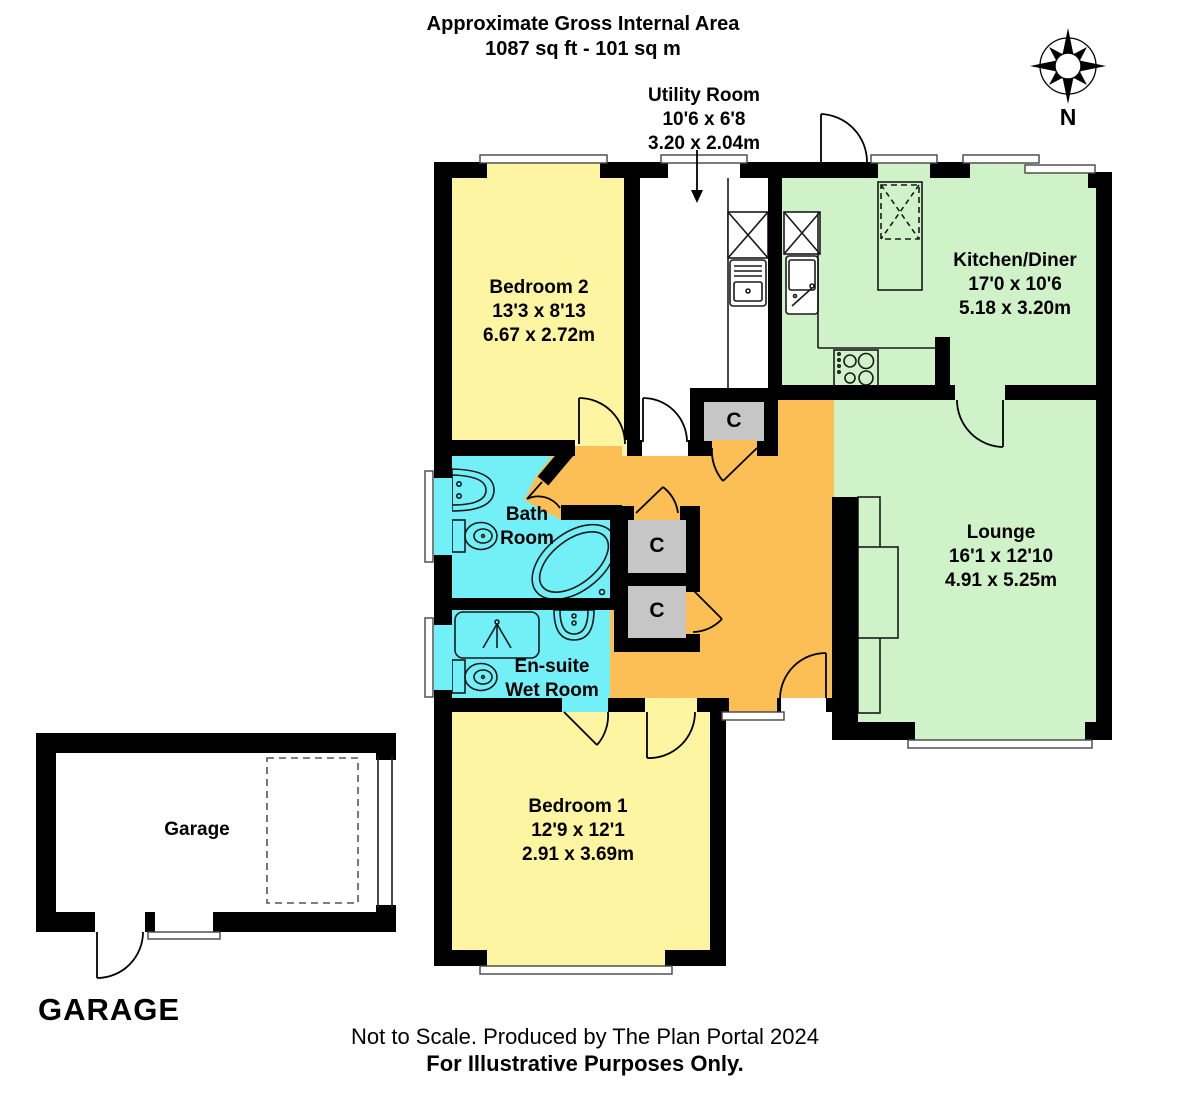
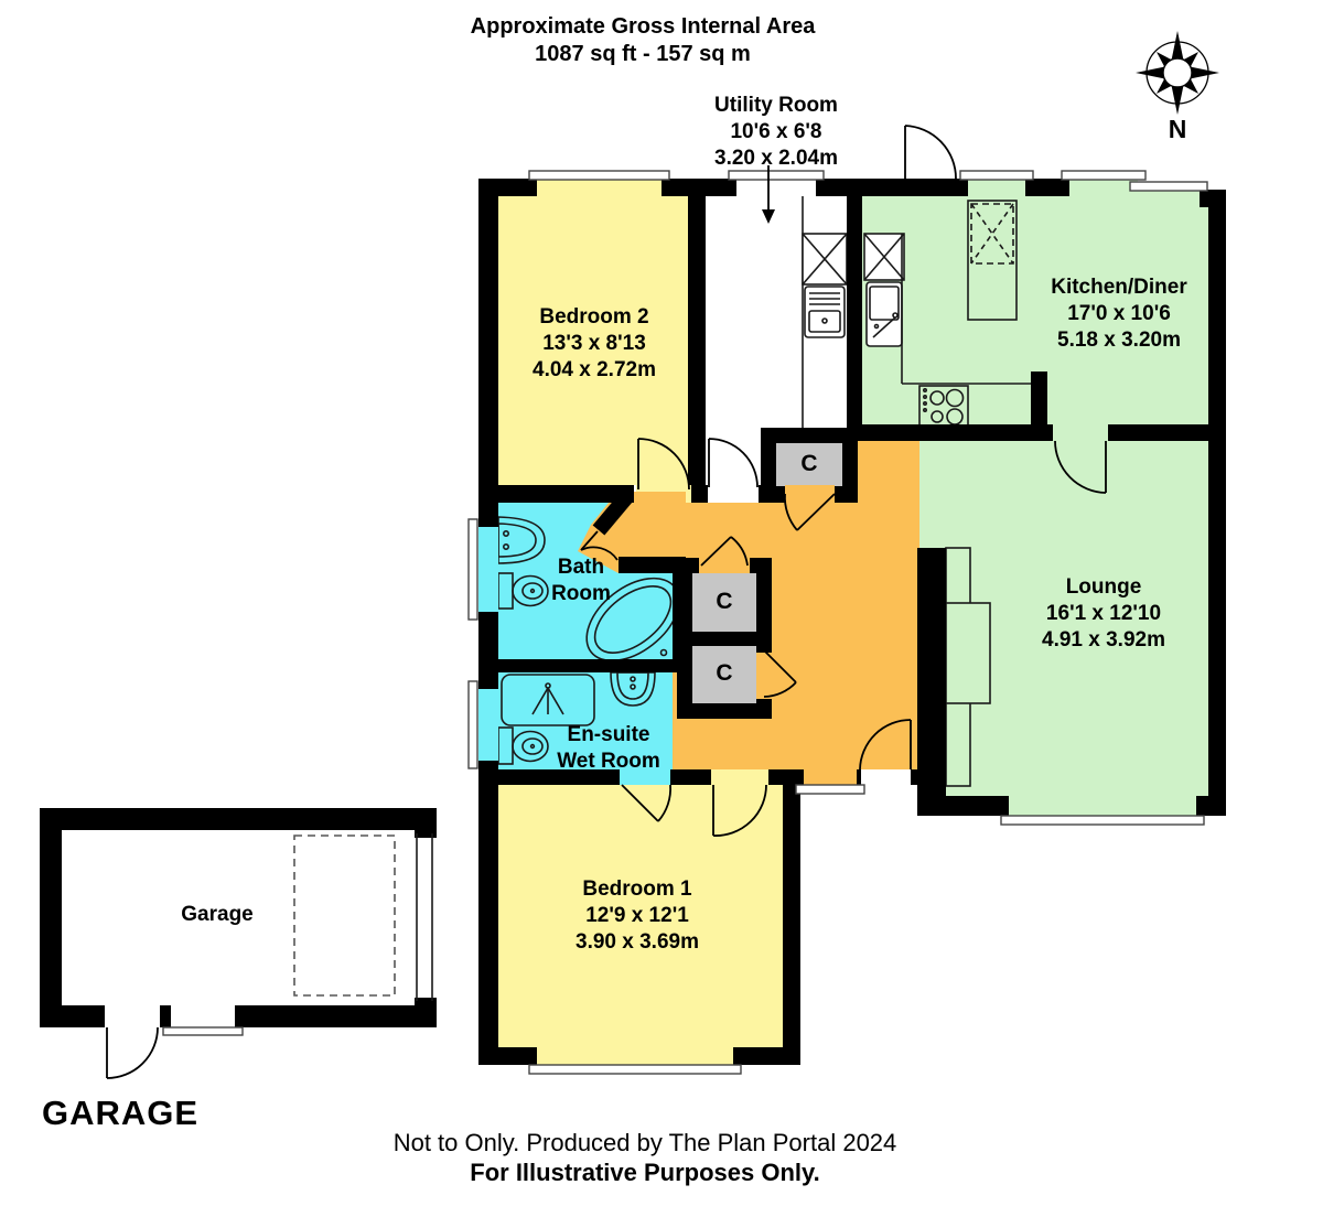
  Approximate Gross Internal Area
- 1087 sq ft - 101 sq m
+ 1087 sq ft - 157 sq m
  Utility Room
  10'6 x 6'8
  3.20 x 2.04m
  Bedroom 2
  13'3 x 8'13
- 6.67 x 2.72m
+ 4.04 x 2.72m
  Kitchen/Diner
  17'0 x 10'6
  5.18 x 3.20m
  Lounge
  16'1 x 12'10
- 4.91 x 5.25m
+ 4.91 x 3.92m
  Bath
  Room
  En-suite
  Wet Room
  Bedroom 1
  12'9 x 12'1
- 2.91 x 3.69m
+ 3.90 x 3.69m
  Garage
  C
  C
  C
  N
  GARAGE
- Not to Scale. Produced by The Plan Portal 2024
+ Not to Only. Produced by The Plan Portal 2024
  For Illustrative Purposes Only.
